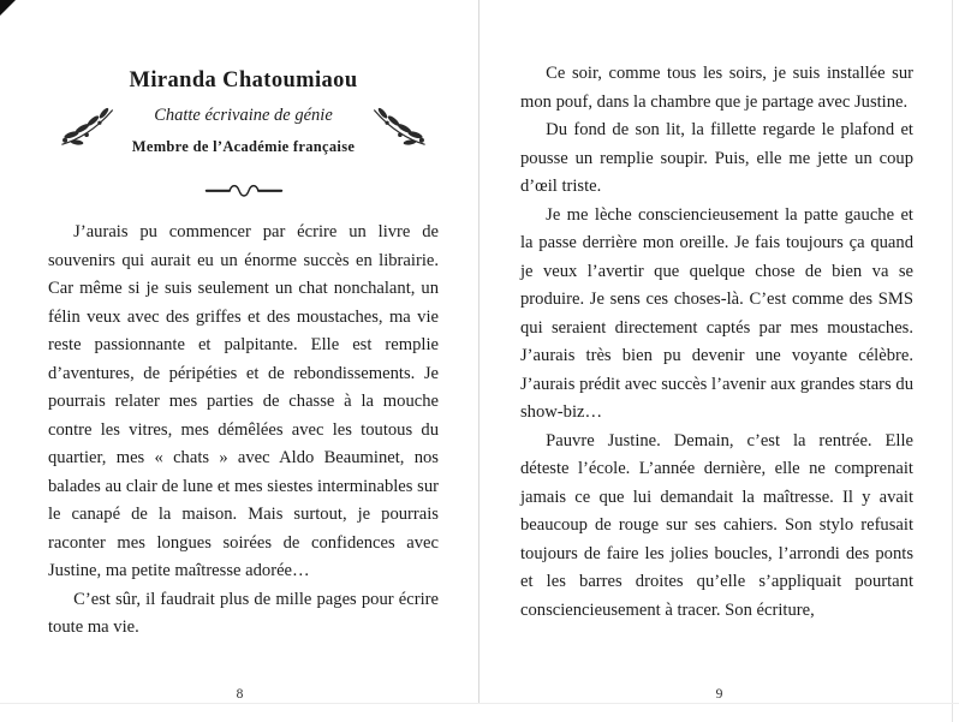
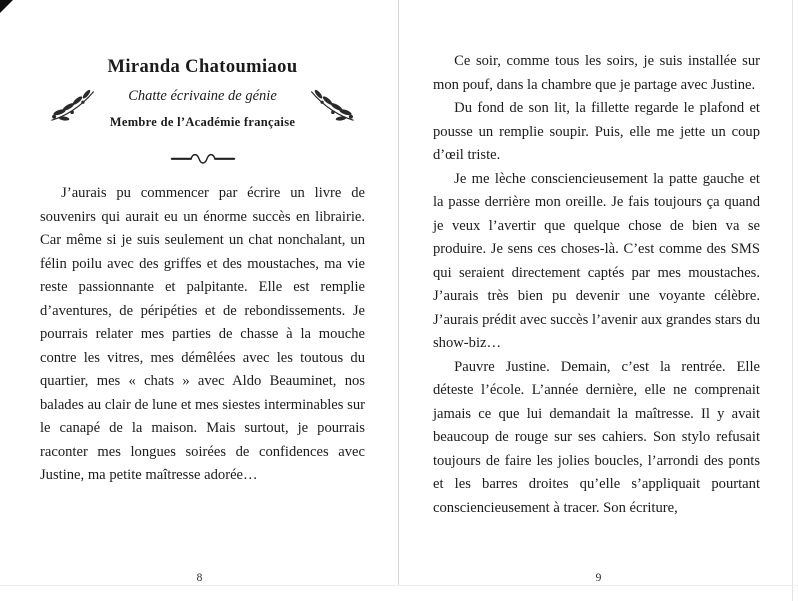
  Miranda Chatoumiaou
  Chatte écrivaine de génie
  Membre de l’Académie française
- J’aurais pu commencer par écrire un livre de souvenirs qui aurait eu un énorme succès en librairie. Car même si je suis seulement un chat nonchalant, un félin veux avec des griffes et des moustaches, ma vie reste passionnante et palpitante. Elle est remplie d’aventures, de péripéties et de rebondissements. Je pourrais relater mes parties de chasse à la mouche contre les vitres, mes démêlées avec les toutous du quartier, mes « chats » avec Aldo Beauminet, nos balades au clair de lune et mes siestes interminables sur le canapé de la maison. Mais surtout, je pourrais raconter mes longues soirées de confidences avec Justine, ma petite maîtresse adorée…
+ J’aurais pu commencer par écrire un livre de souvenirs qui aurait eu un énorme succès en librairie. Car même si je suis seulement un chat nonchalant, un félin poilu avec des griffes et des moustaches, ma vie reste passionnante et palpitante. Elle est remplie d’aventures, de péripéties et de rebondissements. Je pourrais relater mes parties de chasse à la mouche contre les vitres, mes démêlées avec les toutous du quartier, mes « chats » avec Aldo Beauminet, nos balades au clair de lune et mes siestes interminables sur le canapé de la maison. Mais surtout, je pourrais raconter mes longues soirées de confidences avec Justine, ma petite maîtresse adorée…
- C’est sûr, il faudrait plus de mille pages pour écrire toute ma vie.
  8
  Ce soir, comme tous les soirs, je suis installée sur mon pouf, dans la chambre que je partage avec Justine.
  Du fond de son lit, la fillette regarde le plafond et pousse un remplie soupir. Puis, elle me jette un coup d’œil triste.
  Je me lèche consciencieusement la patte gauche et la passe derrière mon oreille. Je fais toujours ça quand je veux l’avertir que quelque chose de bien va se produire. Je sens ces choses-là. C’est comme des SMS qui seraient directement captés par mes moustaches. J’aurais très bien pu devenir une voyante célèbre. J’aurais prédit avec succès l’avenir aux grandes stars du show-biz…
  Pauvre Justine. Demain, c’est la rentrée. Elle déteste l’école. L’année dernière, elle ne comprenait jamais ce que lui demandait la maîtresse. Il y avait beaucoup de rouge sur ses cahiers. Son stylo refusait toujours de faire les jolies boucles, l’arrondi des ponts et les barres droites qu’elle s’appliquait pourtant consciencieusement à tracer. Son écriture,
  9
